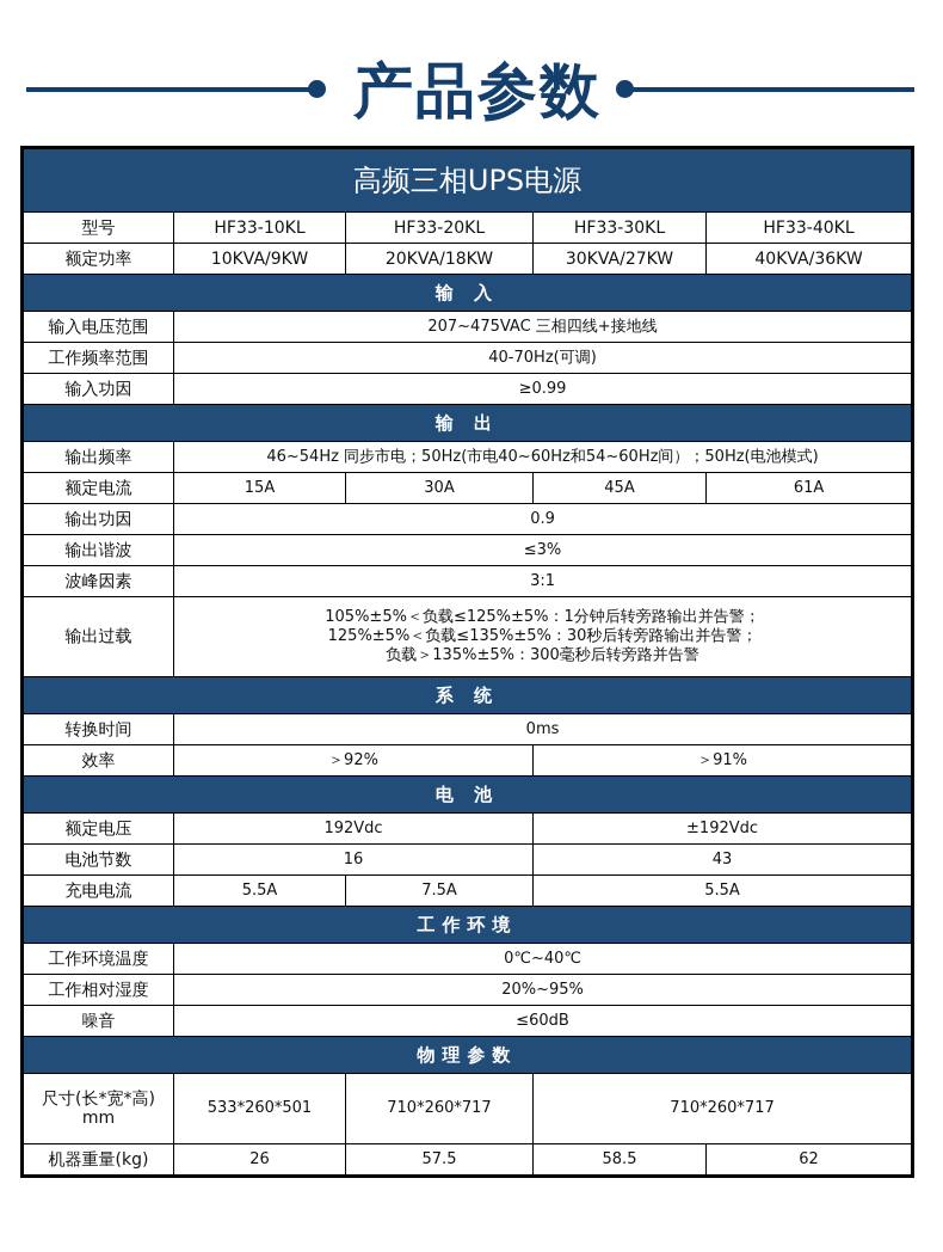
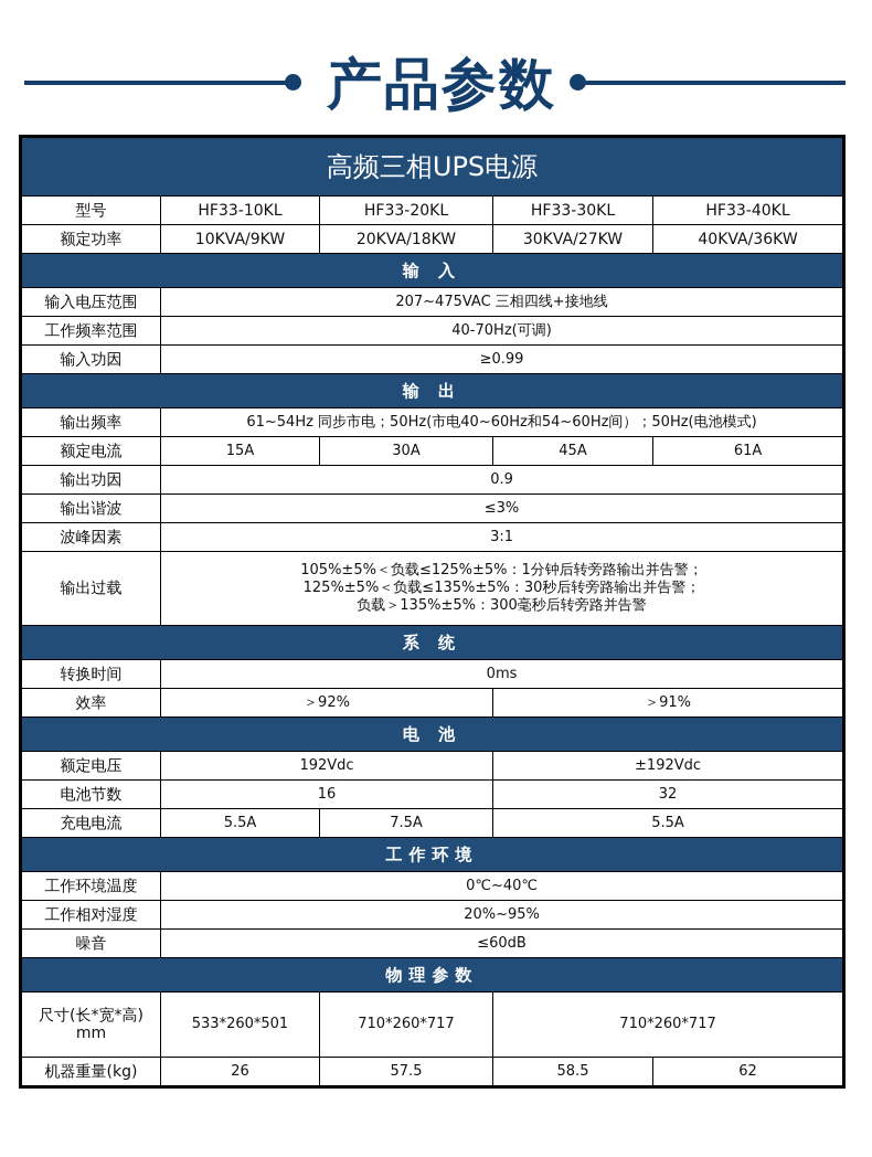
  产品参数
  高频三相UPS电源
  型号	HF33-10KL	HF33-20KL	HF33-30KL	HF33-40KL
  额定功率	10KVA/9KW	20KVA/18KW	30KVA/27KW	40KVA/36KW
  输 入
  输入电压范围	207~475VAC 三相四线+接地线
  工作频率范围	40-70Hz(可调)
  输入功因	≥0.99
  输 出
- 输出频率	46~54Hz 同步市电；50Hz(市电40~60Hz和54~60Hz间）；50Hz(电池模式)
+ 输出频率	61~54Hz 同步市电；50Hz(市电40~60Hz和54~60Hz间）；50Hz(电池模式)
  额定电流	15A	30A	45A	61A
  输出功因	0.9
  输出谐波	≤3%
  波峰因素	3:1
  输出过载	105%±5%＜负载≤125%±5%：1分钟后转旁路输出并告警； 125%±5%＜负载≤135%±5%：30秒后转旁路输出并告警； 负载＞135%±5%：300毫秒后转旁路并告警
  系 统
  转换时间	0ms
  效率	＞92%	＞91%
  电 池
  额定电压	192Vdc	±192Vdc
- 电池节数	16	43
+ 电池节数	16	32
  充电电流	5.5A	7.5A	5.5A
  工作环境
  工作环境温度	0℃~40℃
  工作相对湿度	20%~95%
  噪音	≤60dB
  物理参数
  尺寸(长*宽*高) mm	533*260*501	710*260*717	710*260*717
  机器重量(kg)	26	57.5	58.5	62
